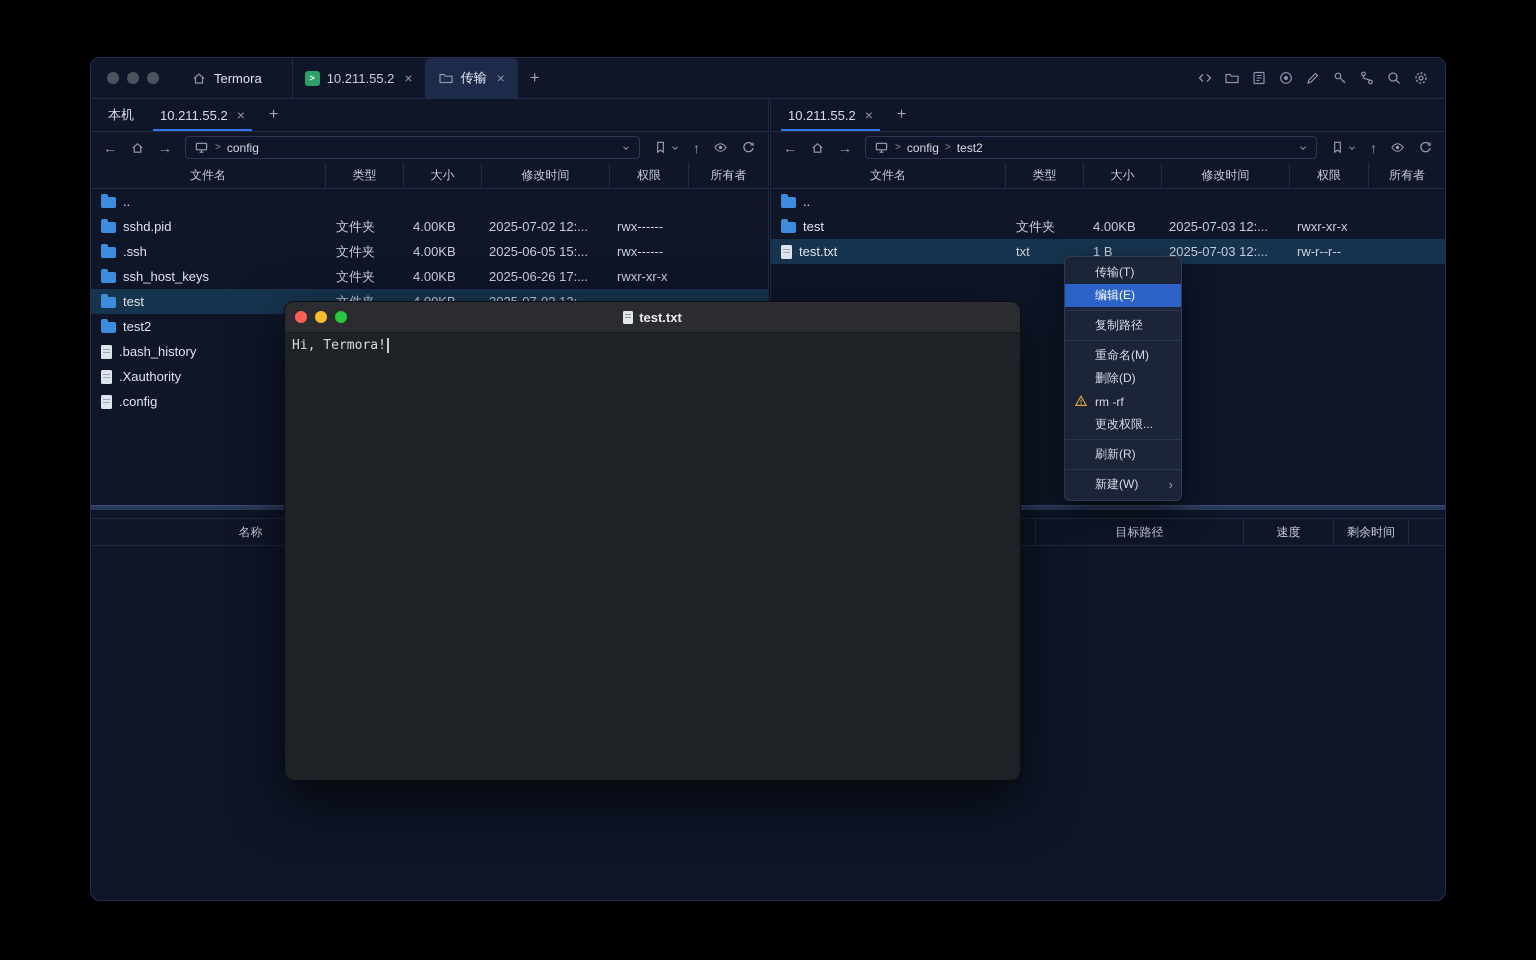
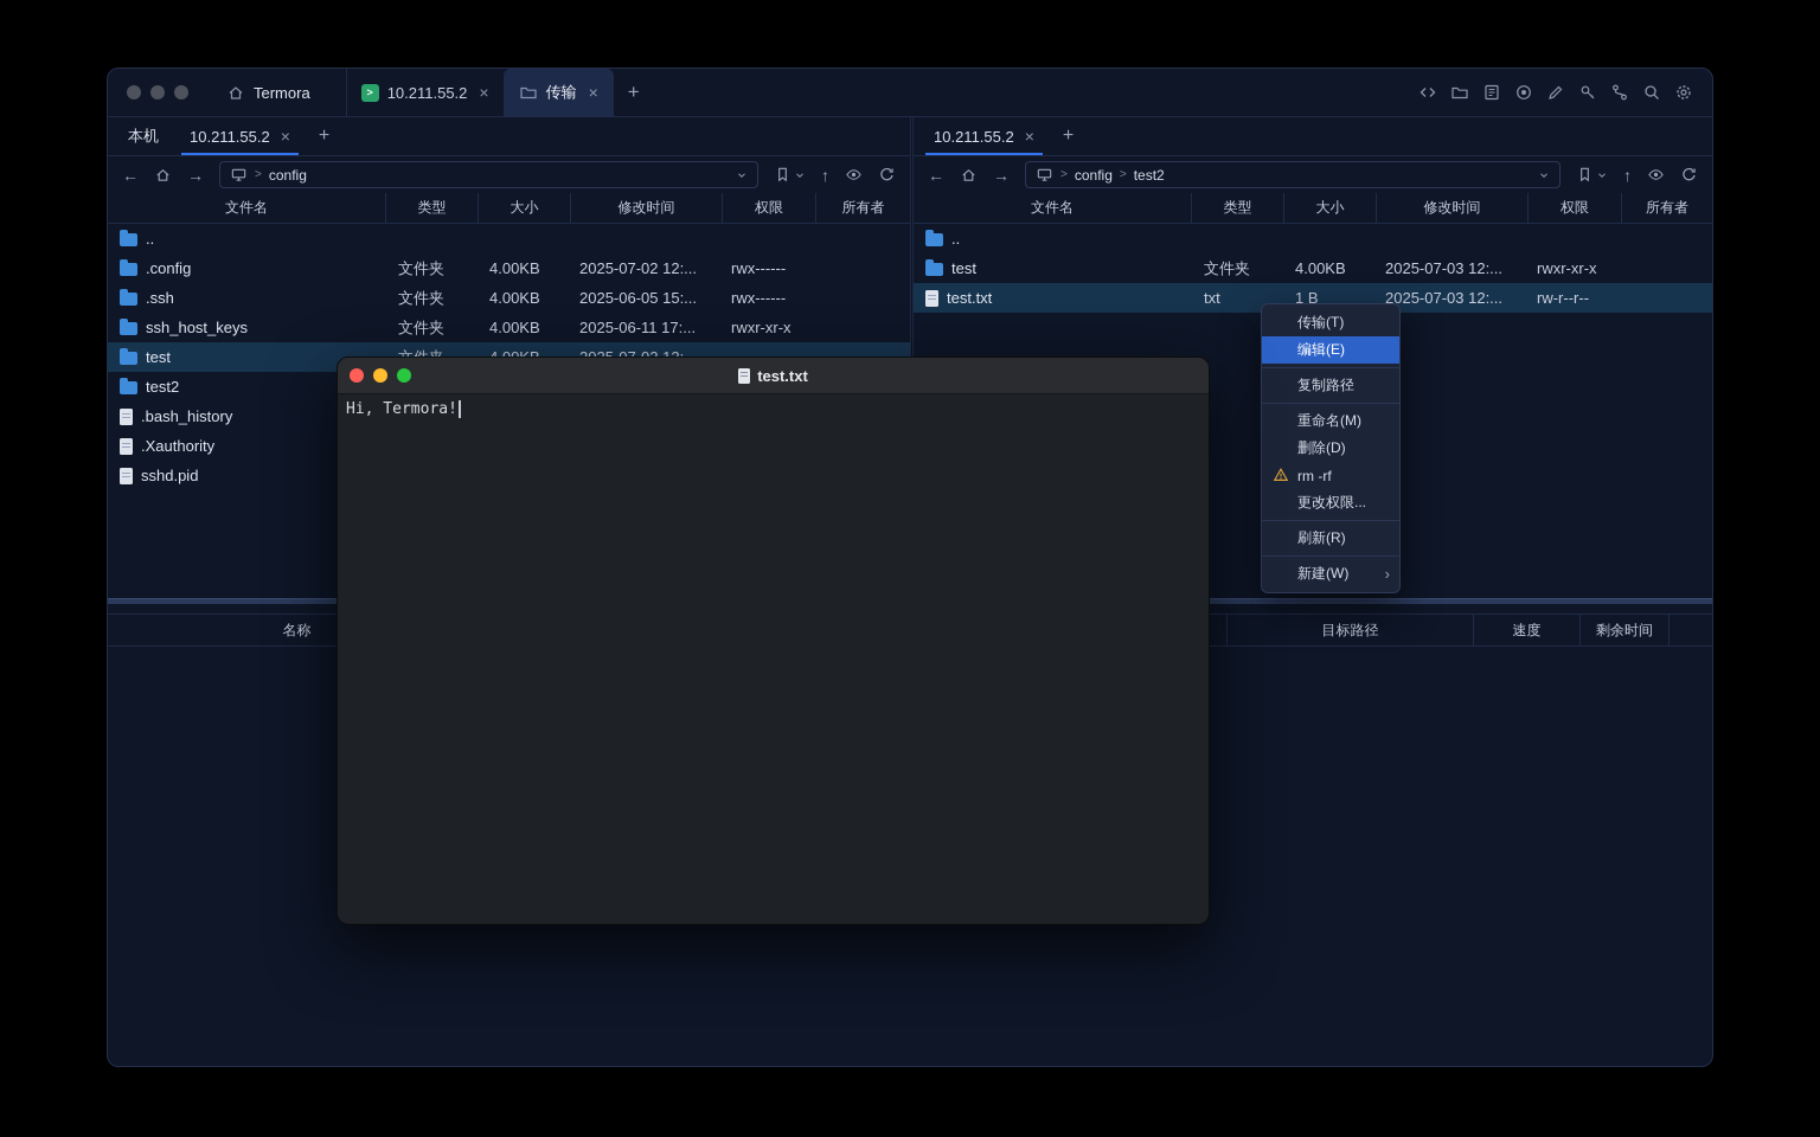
  Termora
  >
  10.211.55.2
  ×
  传输
  ×
  +
  本机
  10.211.55.2
  ×
  +
  ←
  →
  >
  config
  ↑
  文件名
  类型
  大小
  修改时间
  权限
  所有者
  ..
- sshd.pid
+ .config
  文件夹
  4.00KB
  2025-07-02 12:...
  rwx------
  .ssh
  文件夹
  4.00KB
  2025-06-05 15:...
  rwx------
  ssh_host_keys
  文件夹
  4.00KB
- 2025-06-26 17:...
+ 2025-06-11 17:...
  rwxr-xr-x
  test
  test2
  .bash_history
  .Xauthority
- .config
+ sshd.pid
  10.211.55.2
  ×
  +
  ←
  →
  >
  config
  >
  test2
  ↑
  文件名
  类型
  大小
  修改时间
  权限
  所有者
  ..
  test
  文件夹
  4.00KB
  2025-07-03 12:...
  rwxr-xr-x
  test.txt
  txt
  1 B
  2025-07-03 12:...
  rw-r--r--
  名称
  目标路径
  速度
  剩余时间
  传输(T)
  编辑(E)
  复制路径
  重命名(M)
  删除(D)
  rm -rf
  更改权限...
  刷新(R)
  新建(W)
  ›
  test.txt
  Hi, Termora!
